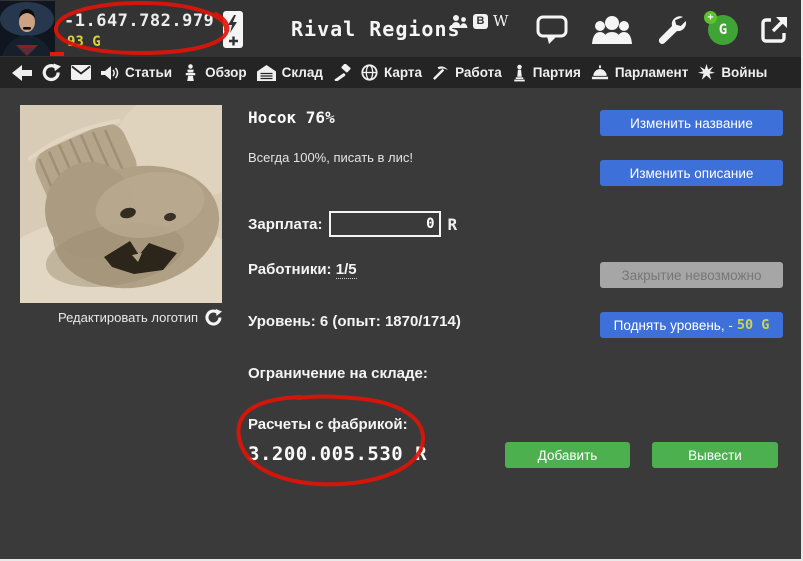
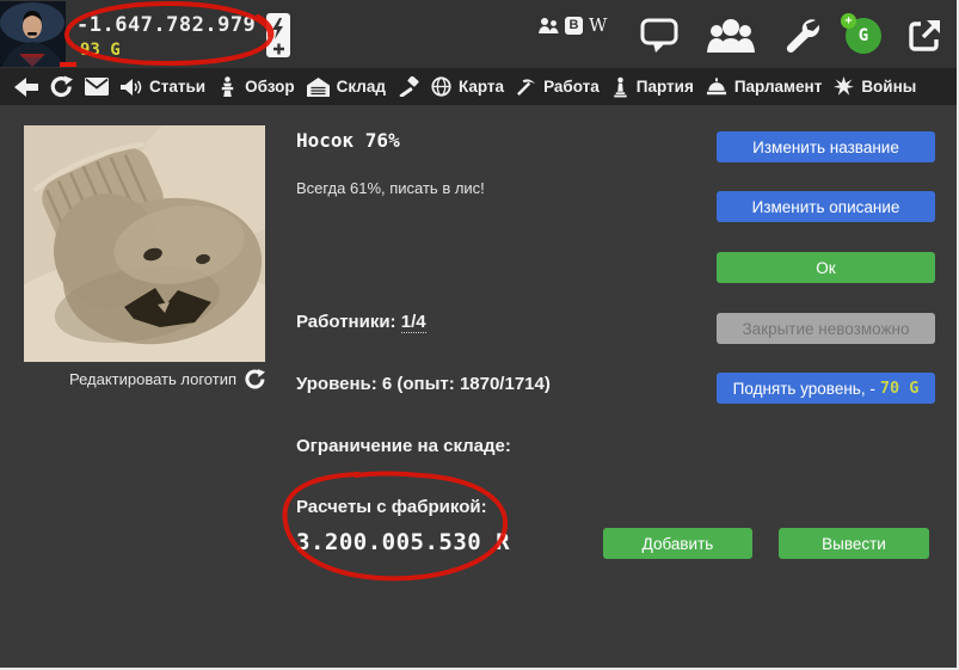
  -1.647.782.979
- Rival Regions
  B
  W
  G
  +
  Статьи
  Обзор
  Склад
  Карта
  Работа
  Партия
  Парламент
  Войны
  Редактировать логотип
  Носок 76%
- Всегда 100%, писать в лис!
+ Всегда 61%, писать в лис!
- Зарплата:
- 0
- R
- Работники: 1/5
+ Работники: 1/4
  Уровень: 6 (опыт: 1870/1714)
  Ограничение на складе:
  Расчеты с фабрикой:
  3.200.005.530 R
  Изменить название
  Изменить описание
+ Ок
  Закрытие невозможно
  Поднять уровень, -
- 50 G
+ 70 G
  Добавить
  Вывести
